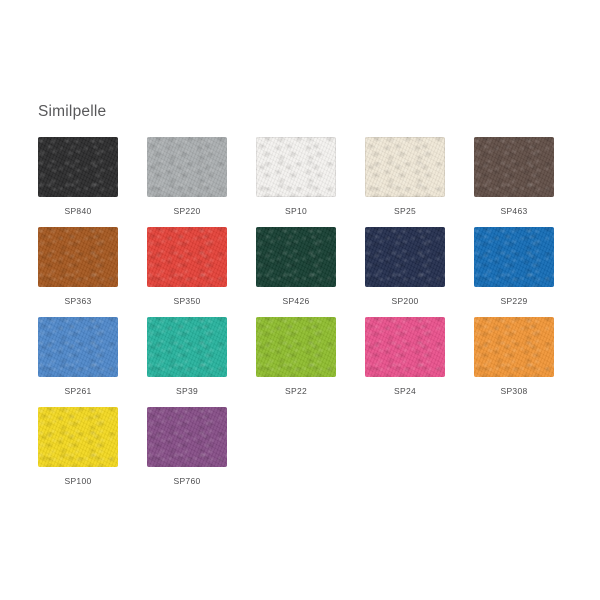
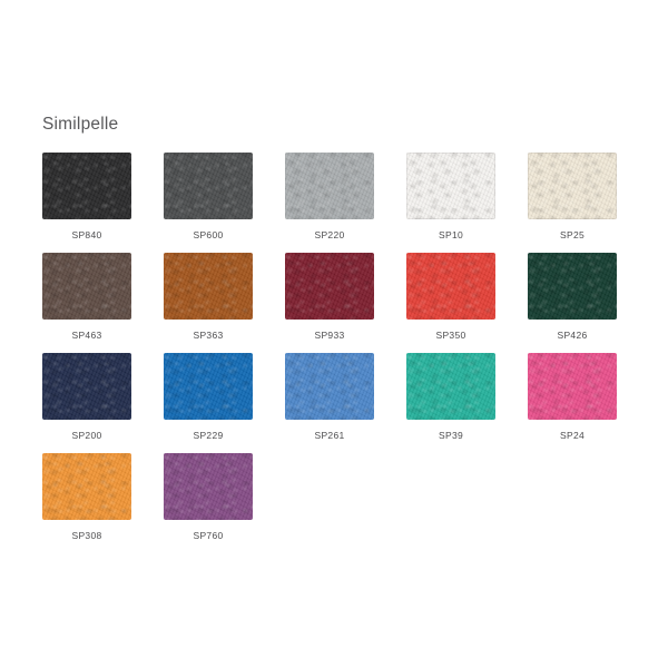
  Similpelle
  SP840
+ SP600
  SP220
  SP10
  SP25
  SP463
  SP363
+ SP933
  SP350
  SP426
  SP200
  SP229
  SP261
  SP39
- SP22
  SP24
  SP308
- SP100
  SP760
